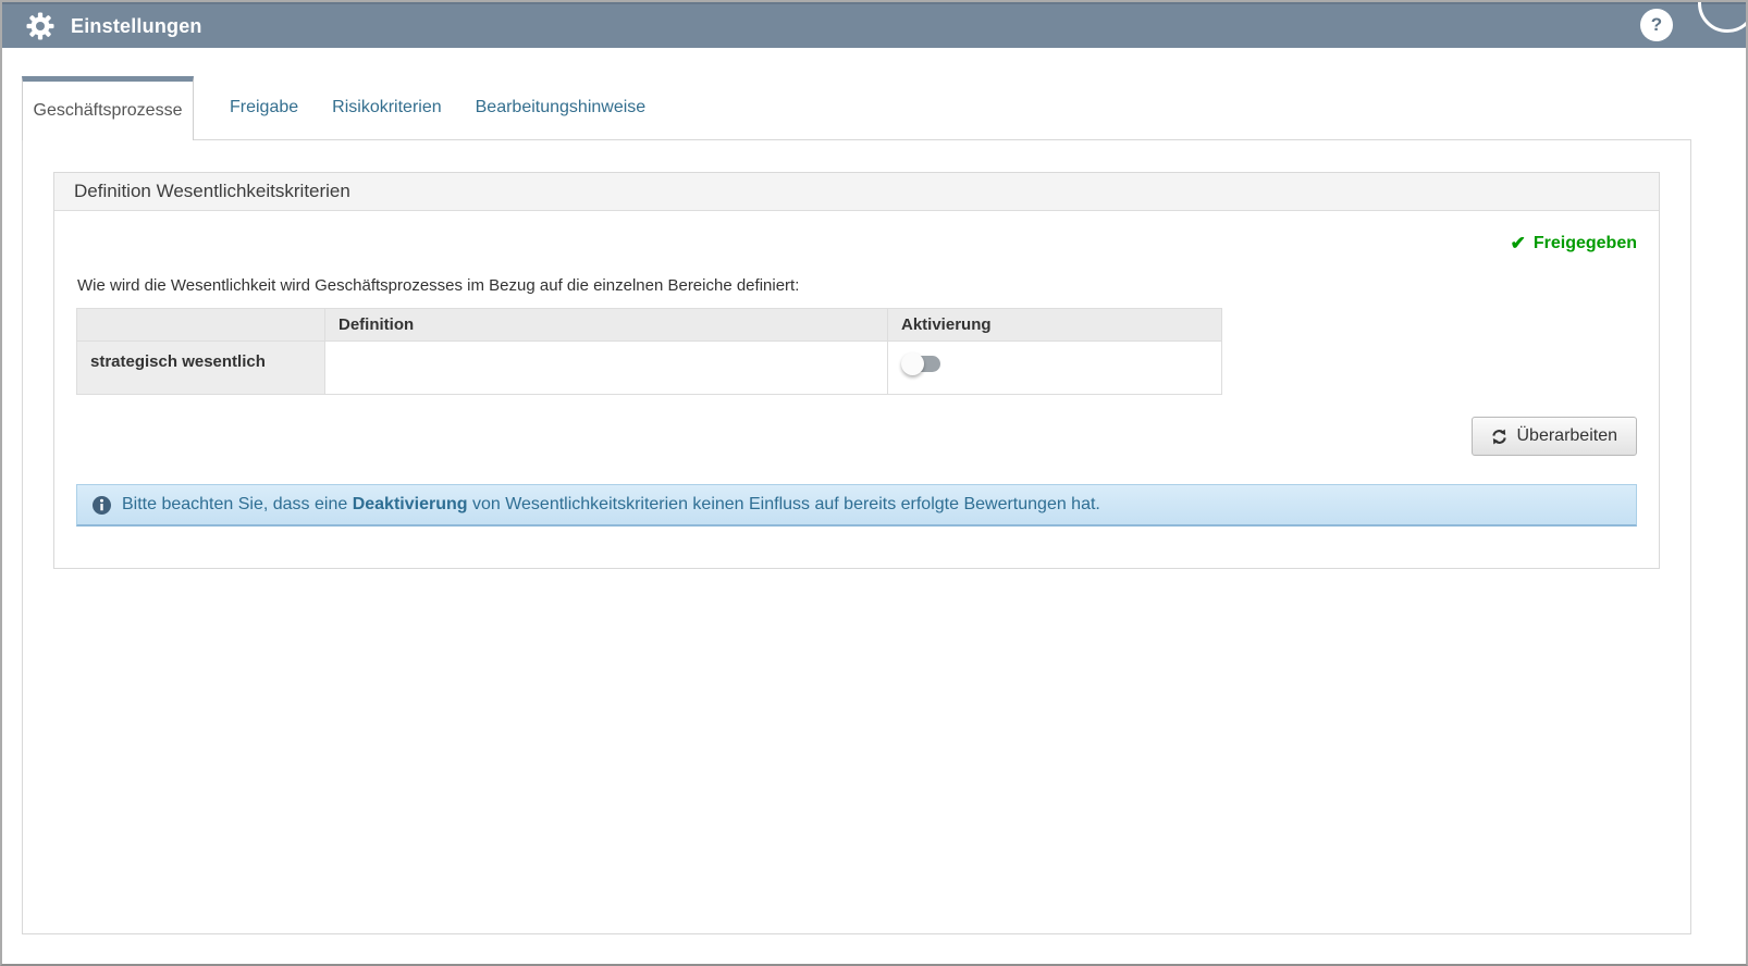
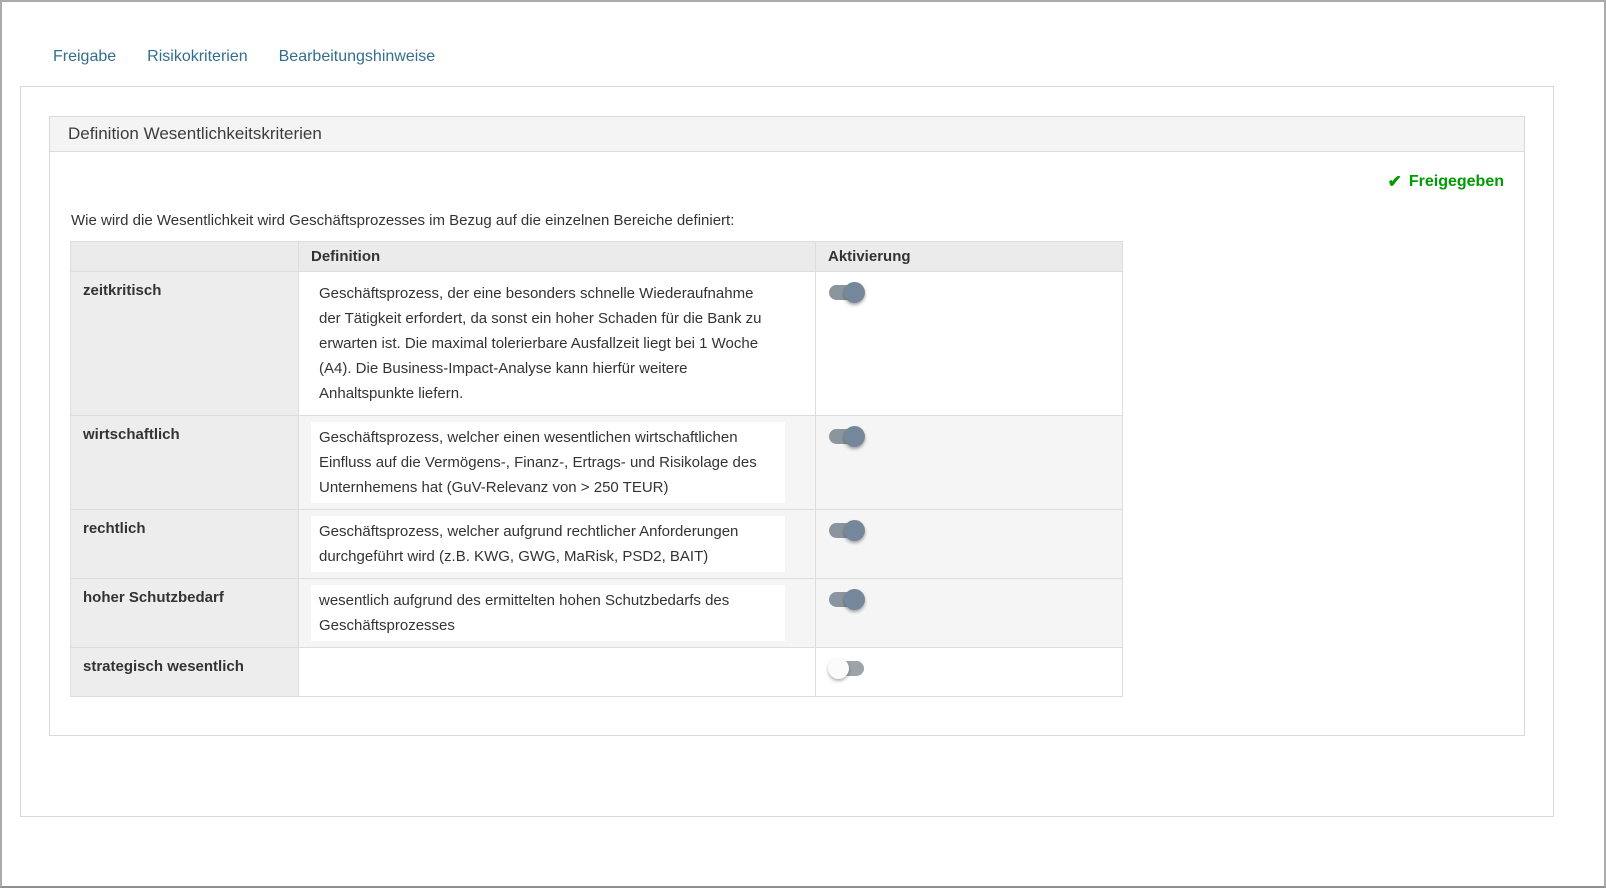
- Einstellungen
- ?
- Geschäftsprozesse
  Freigabe
  Risikokriterien
  Bearbeitungshinweise
  Definition Wesentlichkeitskriterien
  ✔
  Freigegeben
  Wie wird die Wesentlichkeit wird Geschäftsprozesses im Bezug auf die einzelnen Bereiche definiert:
  	Definition	Aktivierung
+ zeitkritisch	Geschäftsprozess, der eine besonders schnelle Wiederaufnahme der Tätigkeit erfordert, da sonst ein hoher Schaden für die Bank zu erwarten ist. Die maximal tolerierbare Ausfallzeit liegt bei 1 Woche (A4). Die Business-Impact-Analyse kann hierfür weitere Anhaltspunkte liefern.
+ wirtschaftlich	Geschäftsprozess, welcher einen wesentlichen wirtschaftlichen Einfluss auf die Vermögens-, Finanz-, Ertrags- und Risikolage des Unternhemens hat (GuV-Relevanz von > 250 TEUR)
+ rechtlich	Geschäftsprozess, welcher aufgrund rechtlicher Anforderungen durchgeführt wird (z.B. KWG, GWG, MaRisk, PSD2, BAIT)
+ hoher Schutzbedarf	wesentlich aufgrund des ermittelten hohen Schutzbedarfs des Geschäftsprozesses
  strategisch wesentlich
- Überarbeiten
- Bitte beachten Sie, dass eine Deaktivierung von Wesentlichkeitskriterien keinen Einfluss auf bereits erfolgte Bewertungen hat.
